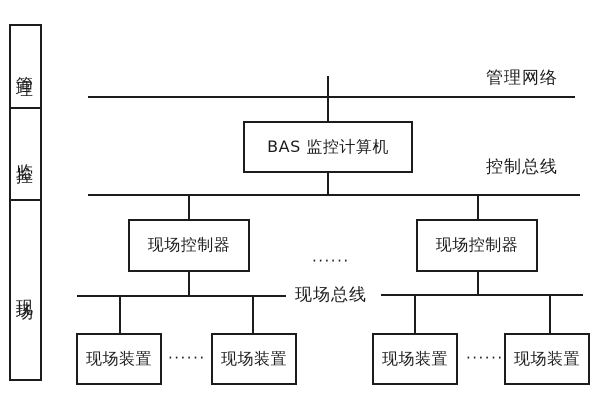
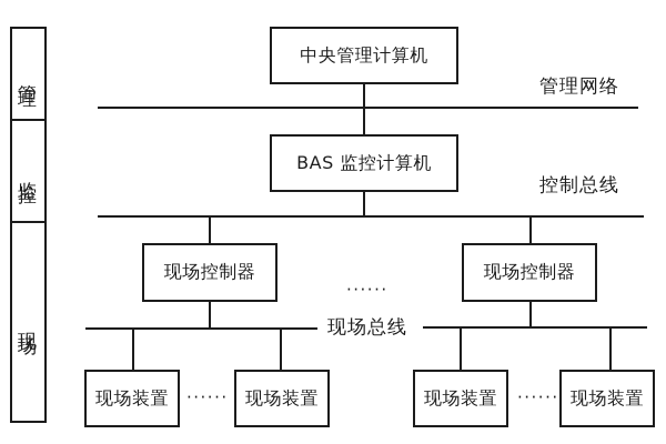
+ 中央管理计算机
  BAS 监控计算机
  现场控制器
  现场控制器
  现场装置
  现场装置
  现场装置
  现场装置
  管理网络
  控制总线
  现场总线
  ······
  ······
  ······
